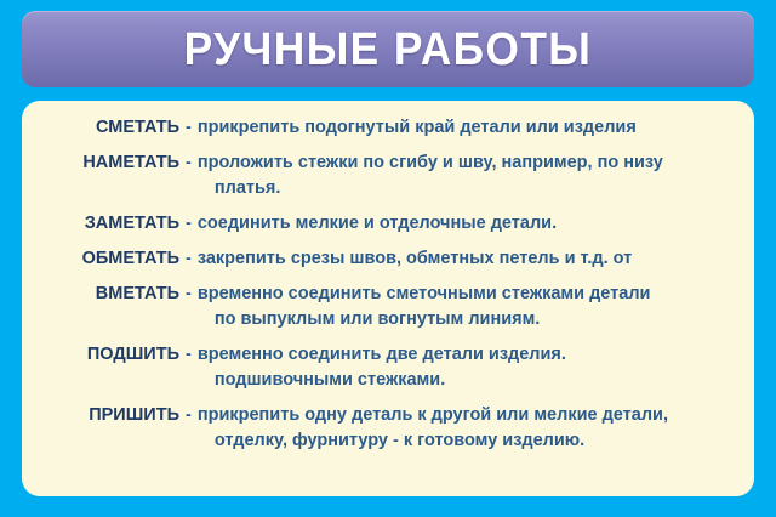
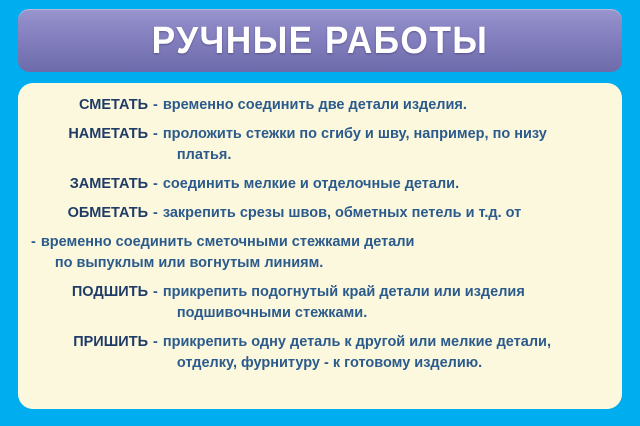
  РУЧНЫЕ РАБОТЫ
  СМЕТАТЬ
  -
- прикрепить подогнутый край детали или изделия
+ временно соединить две детали изделия.
  НАМЕТАТЬ
  -
  проложить стежки по сгибу и шву, например, по низу
  платья.
  ЗАМЕТАТЬ
  -
  соединить мелкие и отделочные детали.
  ОБМЕТАТЬ
  -
  закрепить срезы швов, обметных петель и т.д. от
- ВМЕТАТЬ
  -
  временно соединить сметочными стежками детали
  по выпуклым или вогнутым линиям.
  ПОДШИТЬ
  -
- временно соединить две детали изделия.
+ прикрепить подогнутый край детали или изделия
  подшивочными стежками.
  ПРИШИТЬ
  -
  прикрепить одну деталь к другой или мелкие детали,
  отделку, фурнитуру - к готовому изделию.
